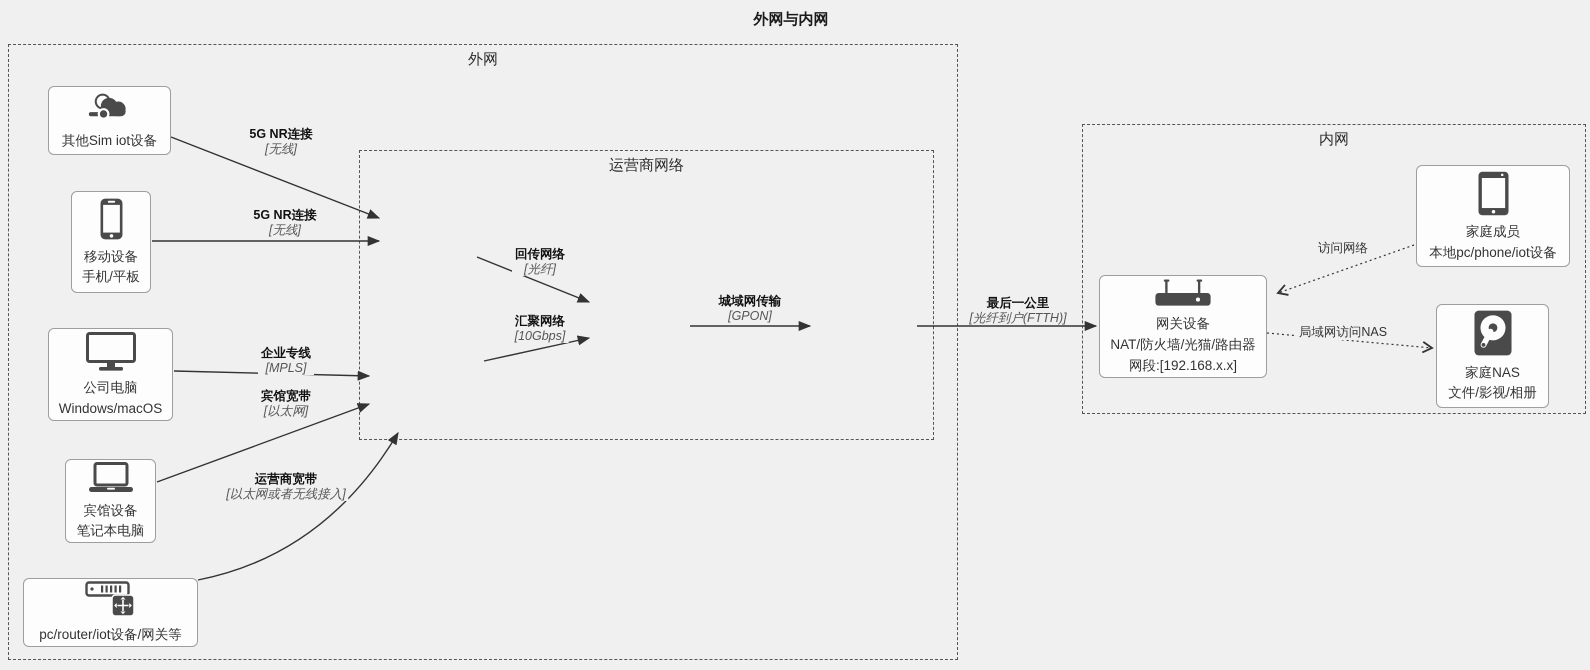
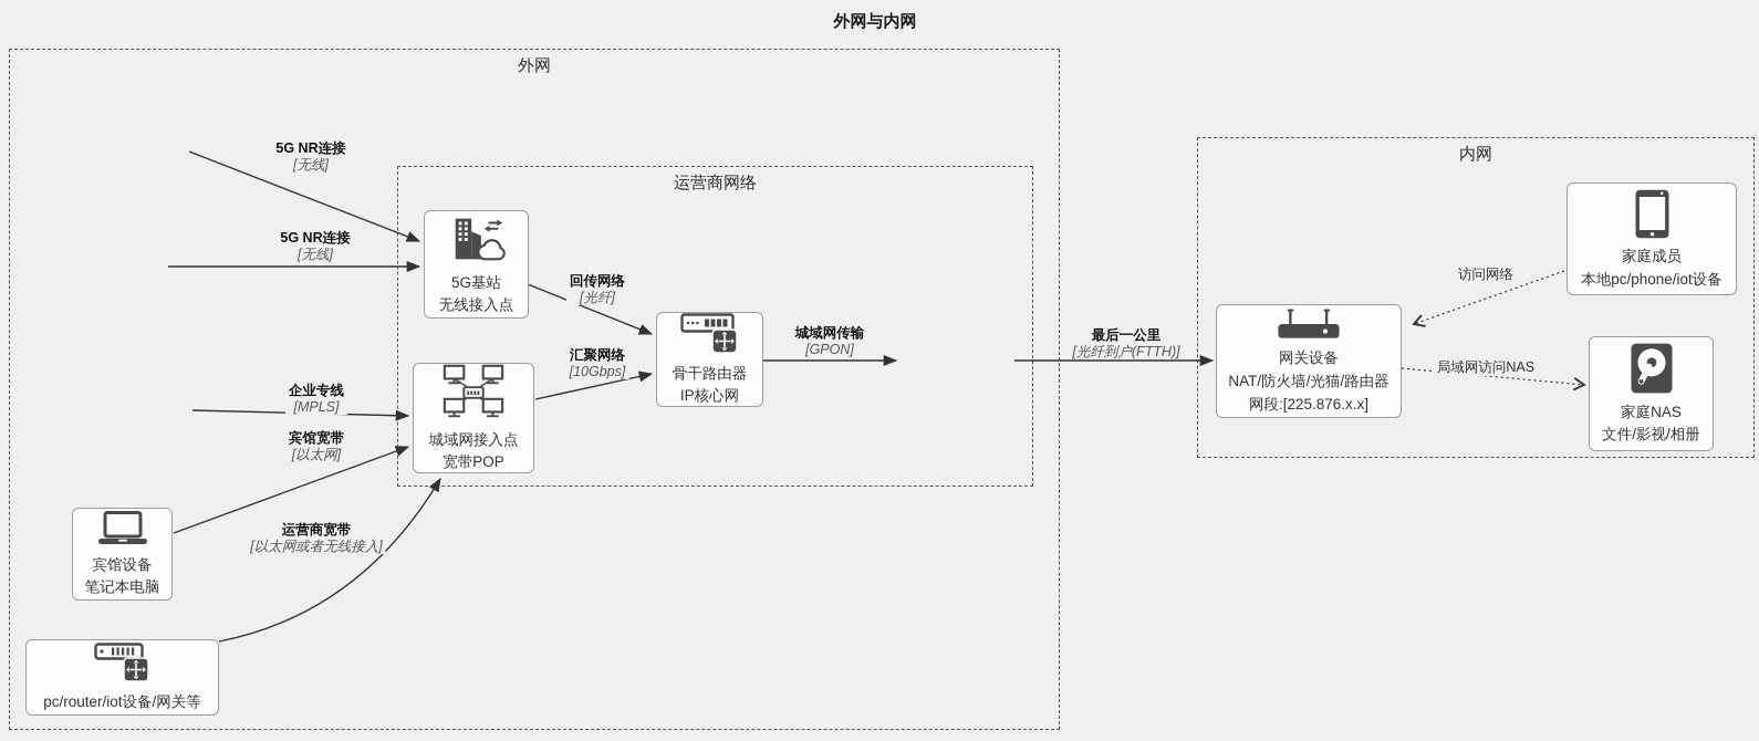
  外网与内网
  外网
  运营商网络
  内网
- 其他Sim iot设备
- 移动设备
- 手机/平板
- 公司电脑
- Windows/macOS
  宾馆设备
  笔记本电脑
  pc/router/iot设备/网关等
+ 5G基站
+ 无线接入点
+ 城域网接入点
+ 宽带POP
+ 骨干路由器
+ IP核心网
  网关设备
  NAT/防火墙/光猫/路由器
- 网段:[192.168.x.x]
+ 网段:[225.876.x.x]
  家庭成员
  本地pc/phone/iot设备
  家庭NAS
  文件/影视/相册
  5G NR连接
  [无线]
  5G NR连接
  [无线]
  企业专线
  [MPLS]
  宾馆宽带
  [以太网]
  运营商宽带
  [以太网或者无线接入]
  回传网络
  [光纤]
  汇聚网络
  [10Gbps]
  城域网传输
  [GPON]
  最后一公里
  [光纤到户(FTTH)]
  访问网络
  局域网访问NAS
